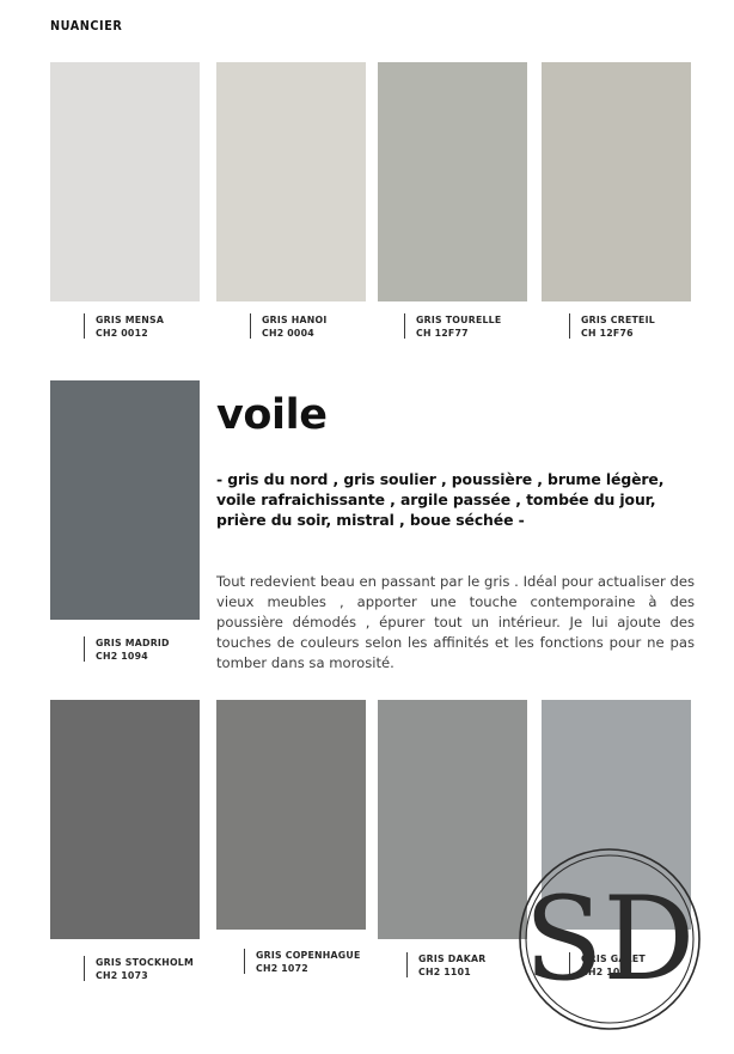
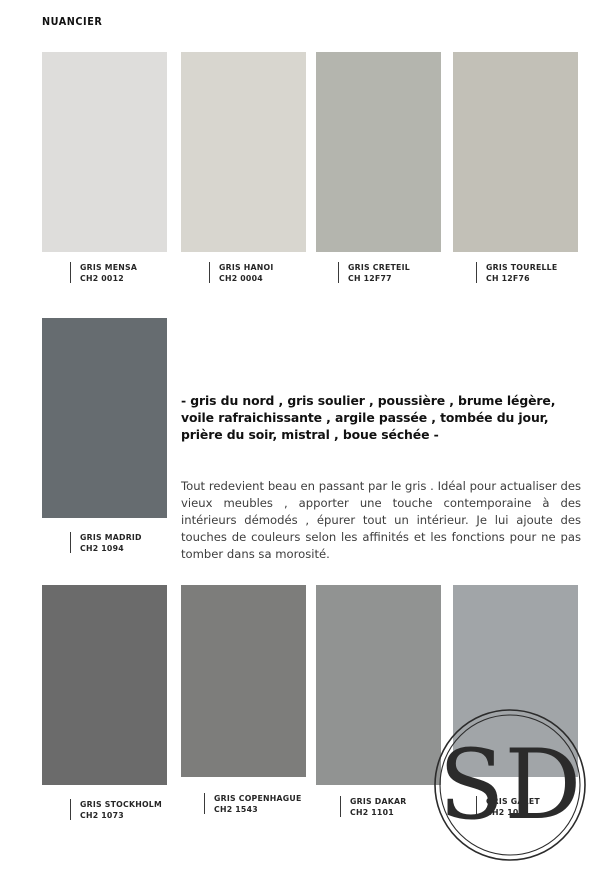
  NUANCIER
  GRIS MENSA
  CH2 0012
  GRIS HANOI
  CH2 0004
- GRIS TOURELLE
+ GRIS CRETEIL
  CH 12F77
- GRIS CRETEIL
+ GRIS TOURELLE
  CH 12F76
  GRIS MADRID
  CH2 1094
- voile
  - gris du nord , gris soulier , poussière , brume légère, voile rafraichissante , argile passée , tombée du jour, prière du soir, mistral , boue séchée -
- Tout redevient beau en passant par le gris . Idéal pour actualiser des vieux meubles , apporter une touche contemporaine à des poussière démodés , épurer tout un intérieur. Je lui ajoute des touches de couleurs selon les affinités et les fonctions pour ne pas tomber dans sa morosité.
+ Tout redevient beau en passant par le gris . Idéal pour actualiser des vieux meubles , apporter une touche contemporaine à des intérieurs démodés , épurer tout un intérieur. Je lui ajoute des touches de couleurs selon les affinités et les fonctions pour ne pas tomber dans sa morosité.
  GRIS STOCKHOLM
  CH2 1073
  GRIS COPENHAGUE
- CH2 1072
+ CH2 1543
  GRIS DAKAR
  CH2 1101
  GRIS GALET
  CH2 1081
  SD
